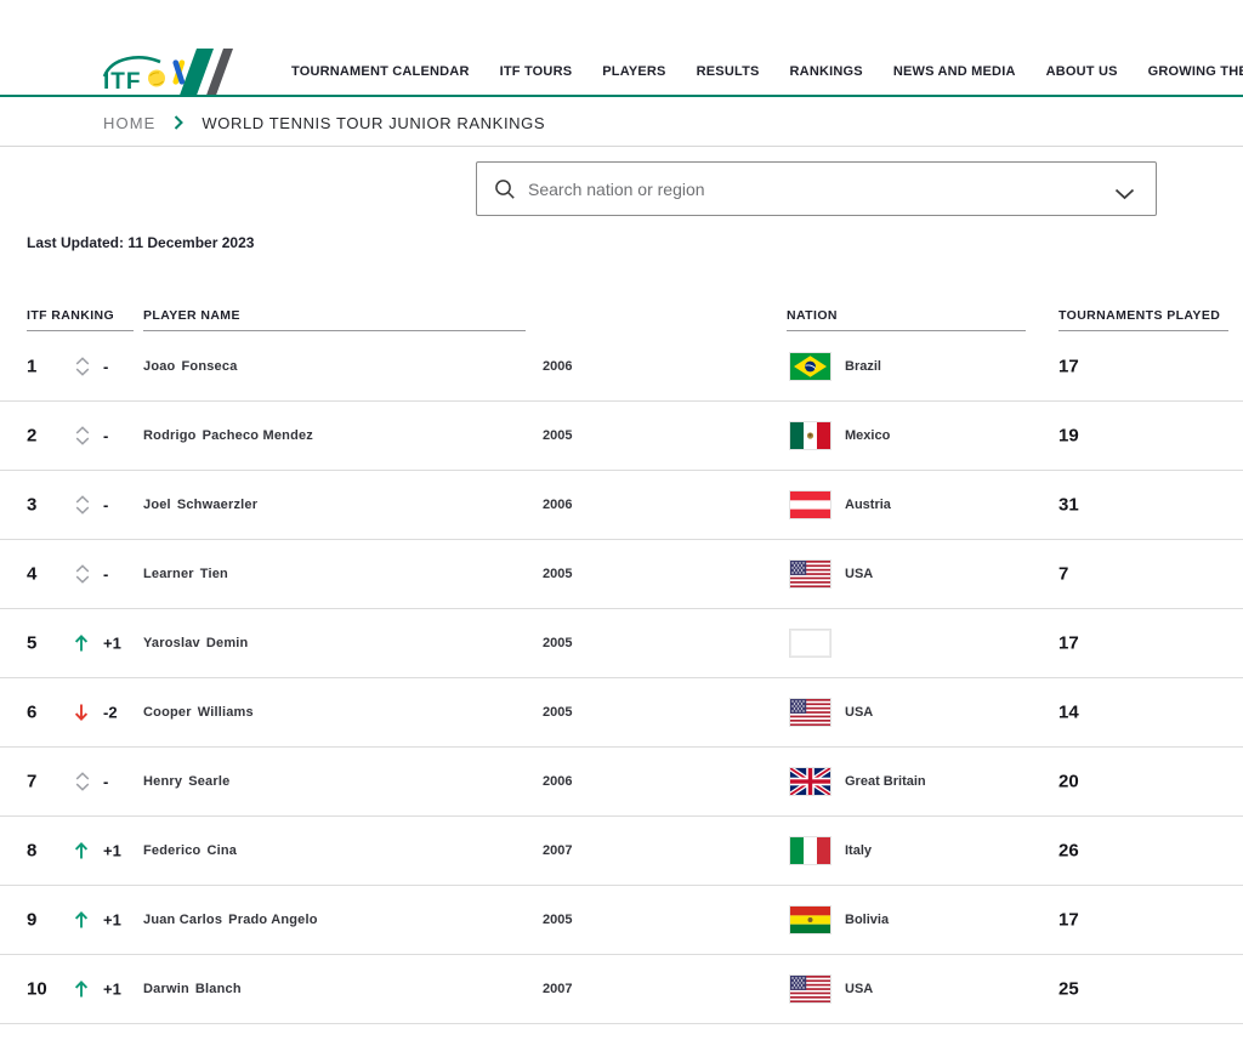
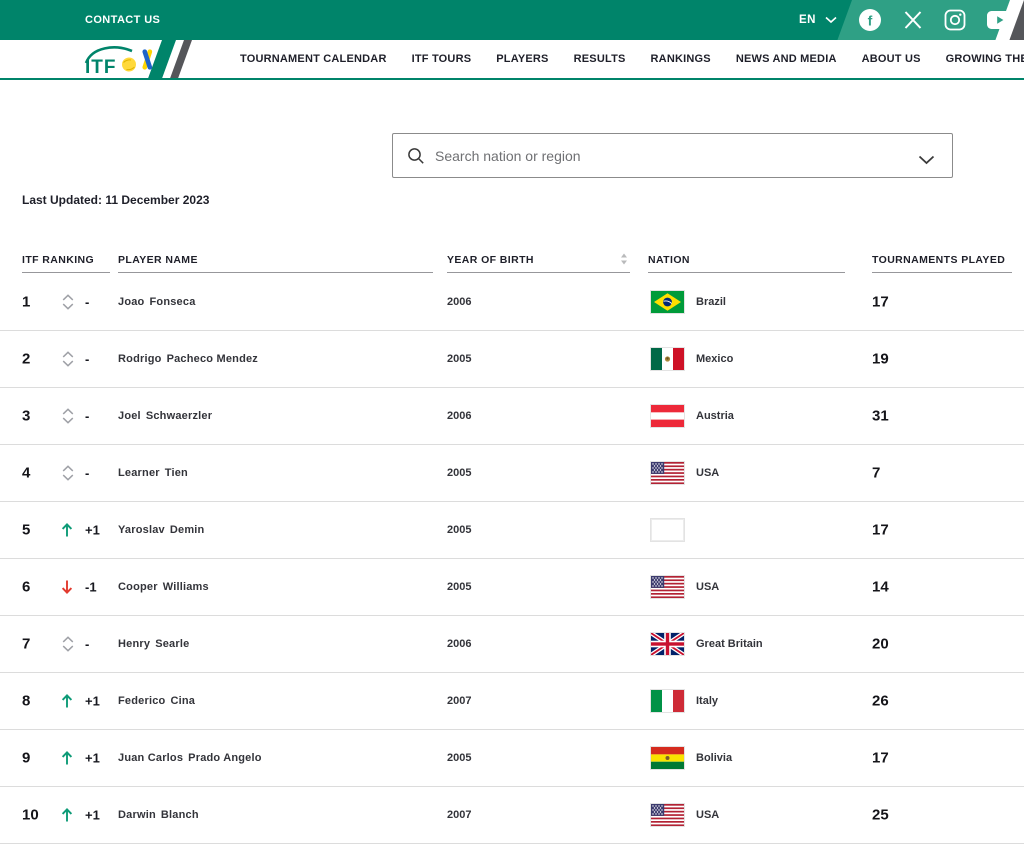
+ CONTACT US
+ EN
+ f
  ITF
  TOURNAMENT CALENDAR
  ITF TOURS
  PLAYERS
  RESULTS
  RANKINGS
  NEWS AND MEDIA
  ABOUT US
  GROWING TH
- HOME
- WORLD TENNIS TOUR JUNIOR RANKINGS
  Search nation or region
  Last Updated: 11 December 2023
  ITF RANKING
  PLAYER NAME
+ YEAR OF BIRTH
  NATION
  TOURNAMENTS PLAYED
  1
  -
  Joao Fonseca
  2006
  Brazil
  17
  2
  -
  Rodrigo Pacheco Mendez
  2005
  Mexico
  19
  3
  -
  Joel Schwaerzler
  2006
  Austria
  31
  4
  -
  Learner Tien
  2005
  USA
  7
  5
  +1
  Yaroslav Demin
  2005
  17
  6
- -2
+ -1
  Cooper Williams
  2005
  USA
  14
  7
  -
  Henry Searle
  2006
  Great Britain
  20
  8
  +1
  Federico Cina
  2007
  Italy
  26
  9
  +1
  Juan Carlos Prado Angelo
  2005
  Bolivia
  17
  10
  +1
  Darwin Blanch
  2007
  USA
  25
